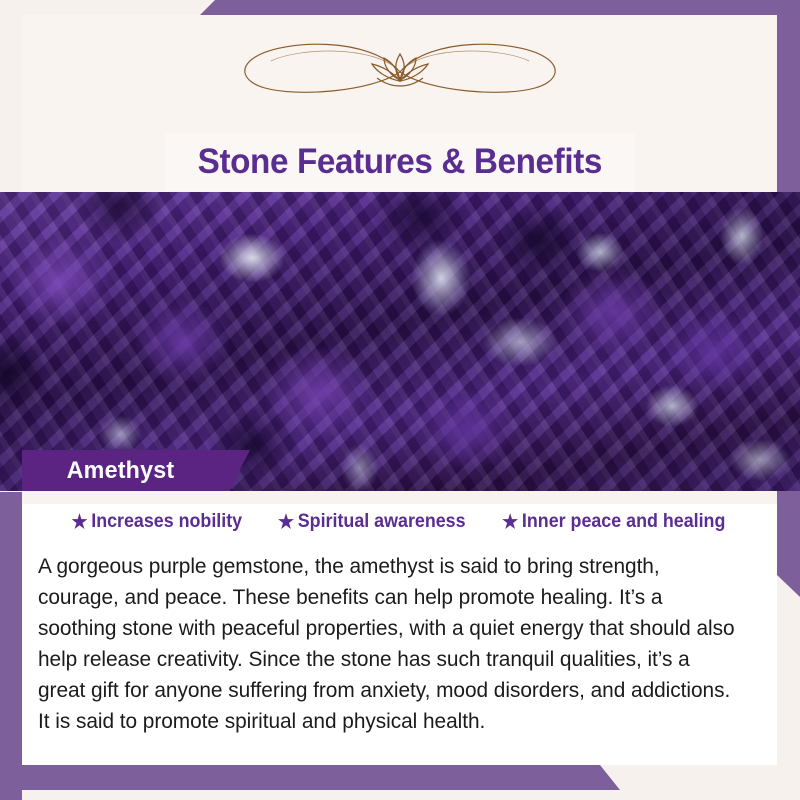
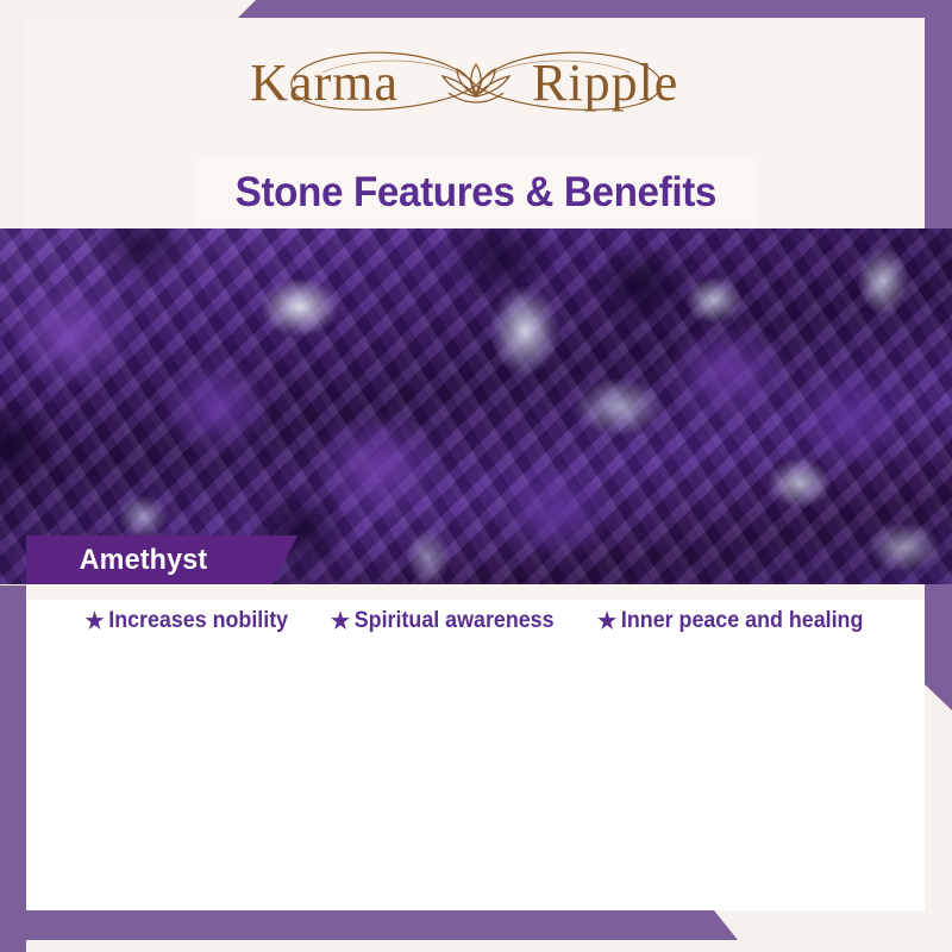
+ Karma
+ Ripple
  Stone Features & Benefits
  Amethyst
  ★
  Increases nobility
  ★
  Spiritual awareness
  ★
  Inner peace and healing
- A gorgeous purple gemstone, the amethyst is said to bring strength, courage, and peace. These benefits can help promote healing. It’s a soothing stone with peaceful properties, with a quiet energy that should also help release creativity. Since the stone has such tranquil qualities, it’s a great gift for anyone suffering from anxiety, mood disorders, and addictions. It is said to promote spiritual and physical health.
